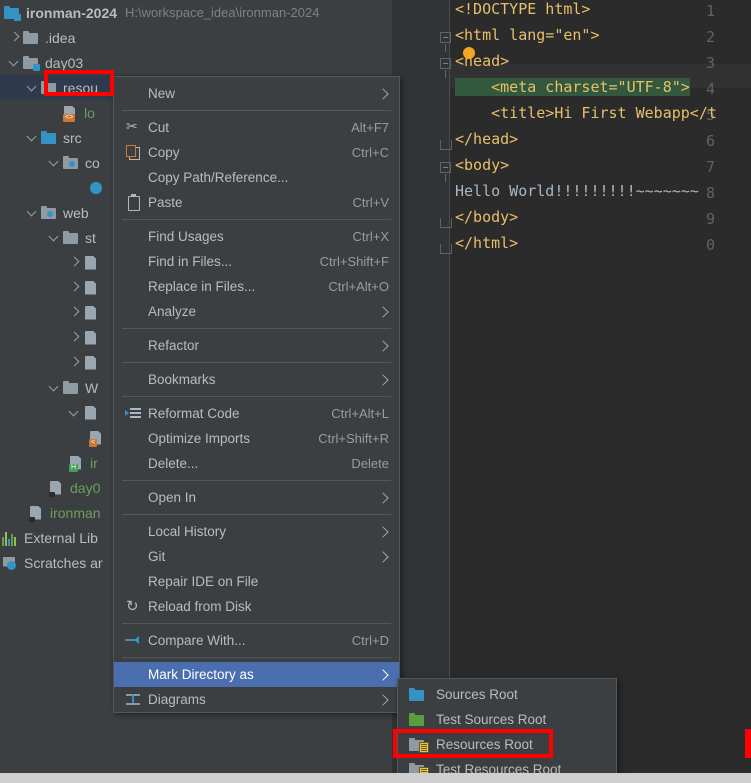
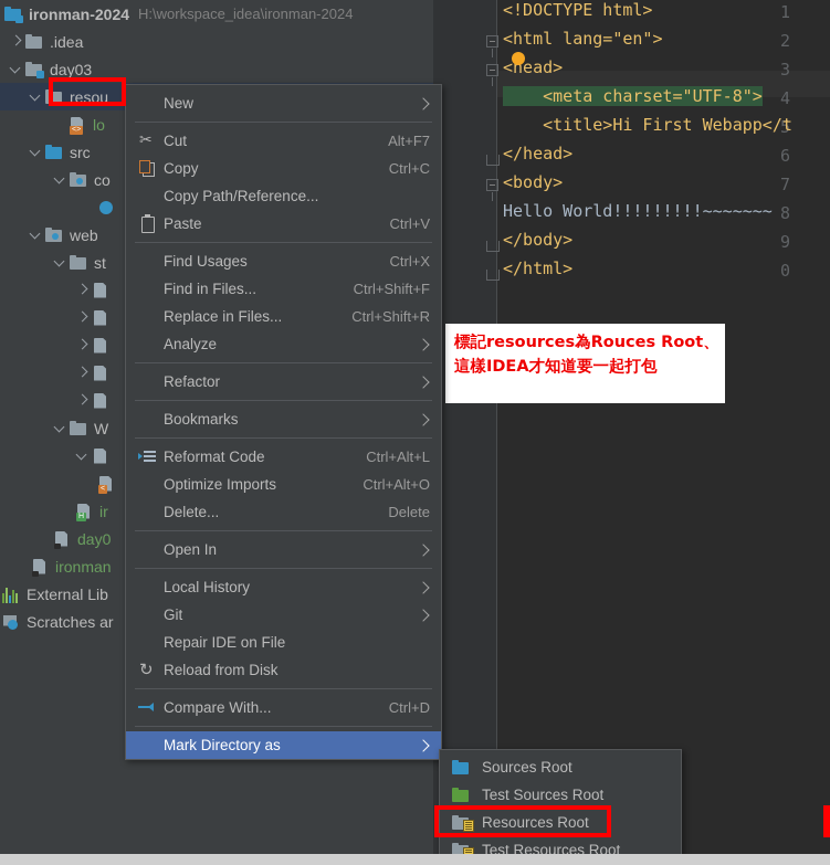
  ironman-2024
  H:\workspace_idea\ironman-2024
  .idea
  day03
  resou
  lo
  src
  co
  web
  st
  W
  ir
  day0
  ironman
  External Lib
  Scratches ar
  1
  2
  3
  4
  5
  6
  7
  8
  9
  0
  <!DOCTYPE html>
  <html lang="en">
  <head>
  <meta charset="UTF-8">
  <title>Hi First Webapp</t
  </head>
  <body>
  Hello World!!!!!!!!!~~~~~~~
  </body>
  </html>
+ 標記resources為Rouces Root、
+ 這樣IDEA才知道要一起打包
  New
  Cut
  Alt+F7
  Copy
  Ctrl+C
  Copy Path/Reference...
  Paste
  Ctrl+V
  Find Usages
  Ctrl+X
  Find in Files...
  Ctrl+Shift+F
  Replace in Files...
- Ctrl+Alt+O
+ Ctrl+Shift+R
  Analyze
  Refactor
  Bookmarks
  Reformat Code
  Ctrl+Alt+L
  Optimize Imports
- Ctrl+Shift+R
+ Ctrl+Alt+O
  Delete...
  Delete
  Open In
  Local History
  Git
  Repair IDE on File
  Reload from Disk
  Compare With...
  Ctrl+D
  Mark Directory as
- Diagrams
  Sources Root
  Test Sources Root
  Resources Root
  Test Resources Root
